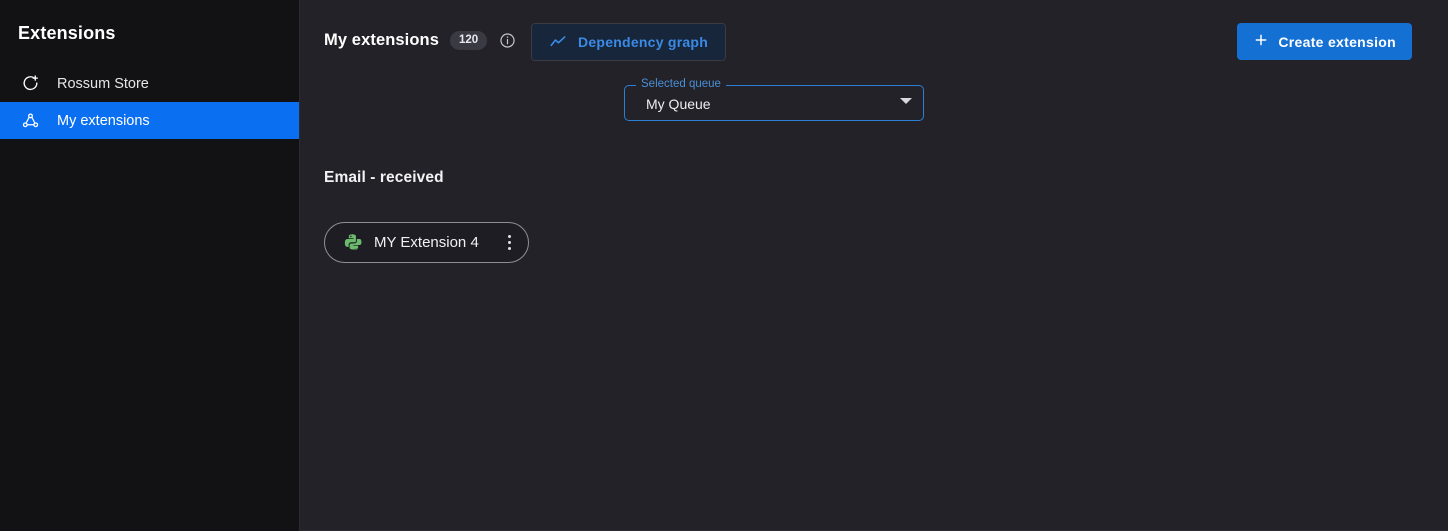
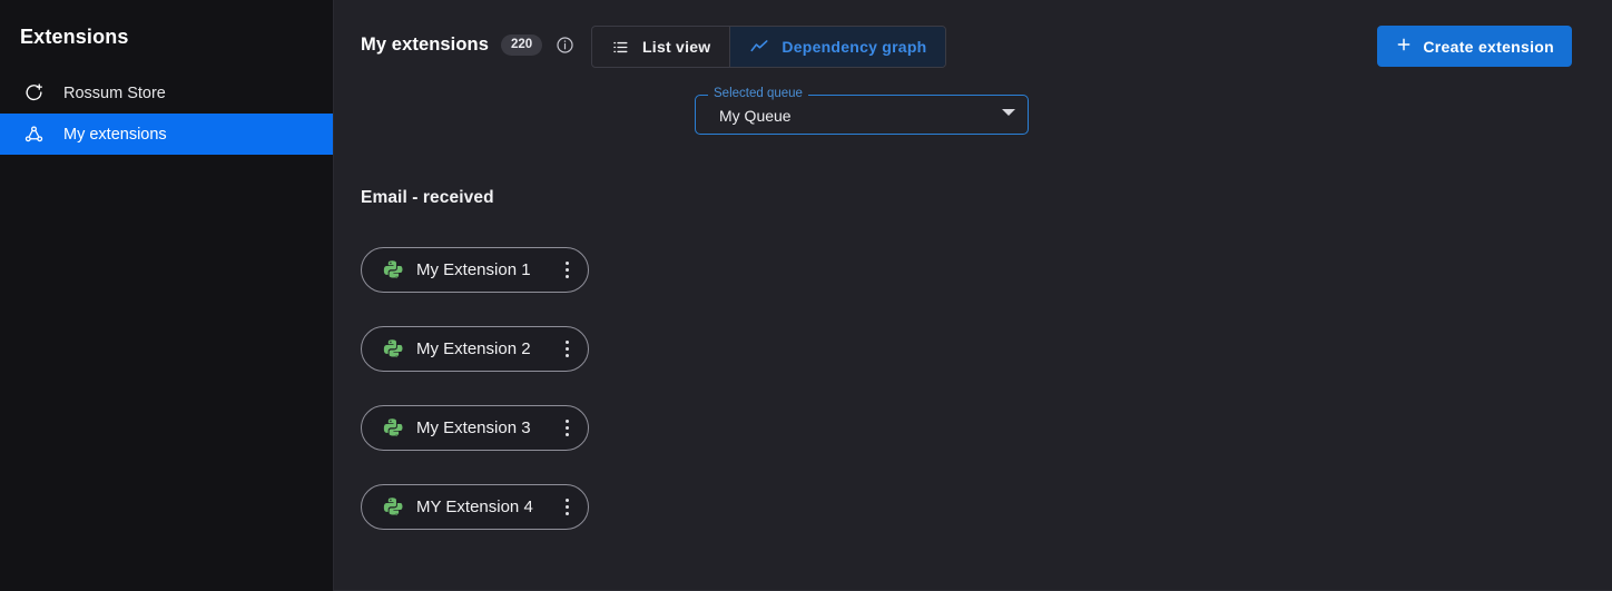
  Extensions
  Rossum Store
  My extensions
  My extensions
- 120
+ 220
+ List view
  Dependency graph
  Create extension
  Selected queue
  My Queue
  Email - received
+ My Extension 1
+ My Extension 2
+ My Extension 3
  MY Extension 4
